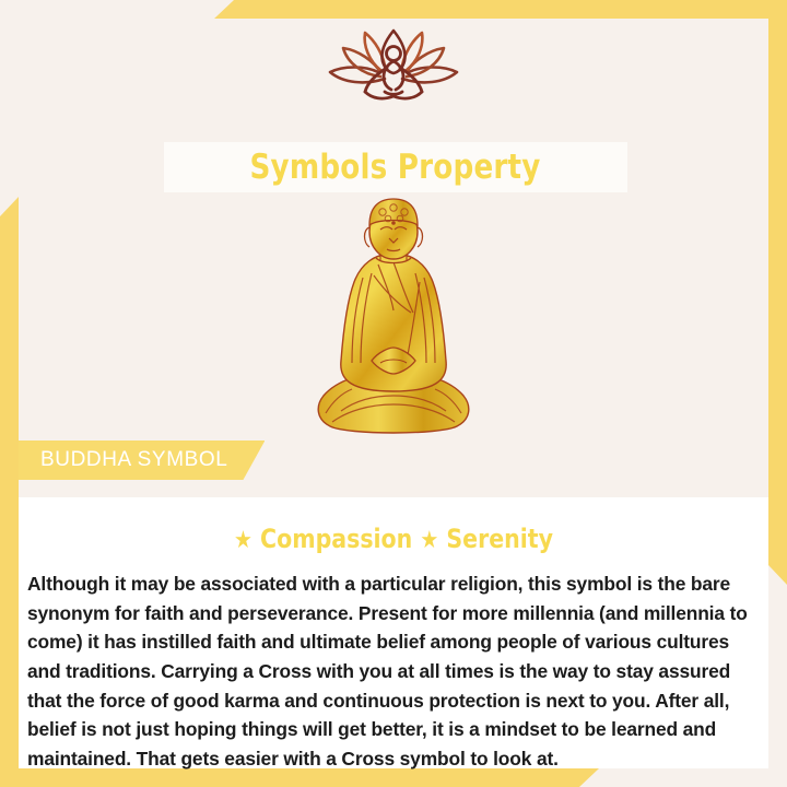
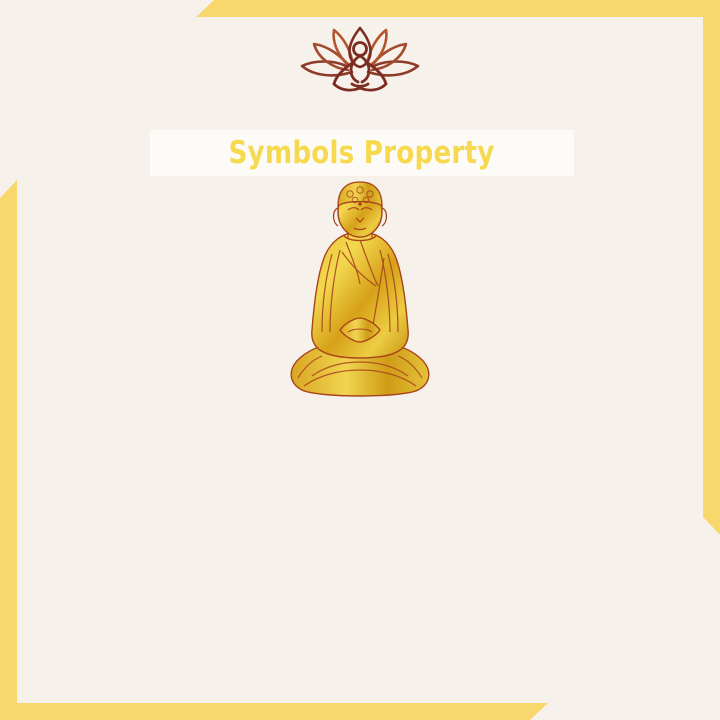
  Symbols Property
- BUDDHA SYMBOL
- ★ Compassion ★ Serenity
- Although it may be associated with a particular religion, this symbol is the bare synonym for faith and perseverance. Present for more millennia (and millennia to come) it has instilled faith and ultimate belief among people of various cultures and traditions. Carrying a Cross with you at all times is the way to stay assured that the force of good karma and continuous protection is next to you. After all, belief is not just hoping things will get better, it is a mindset to be learned and maintained. That gets easier with a Cross symbol to look at.
